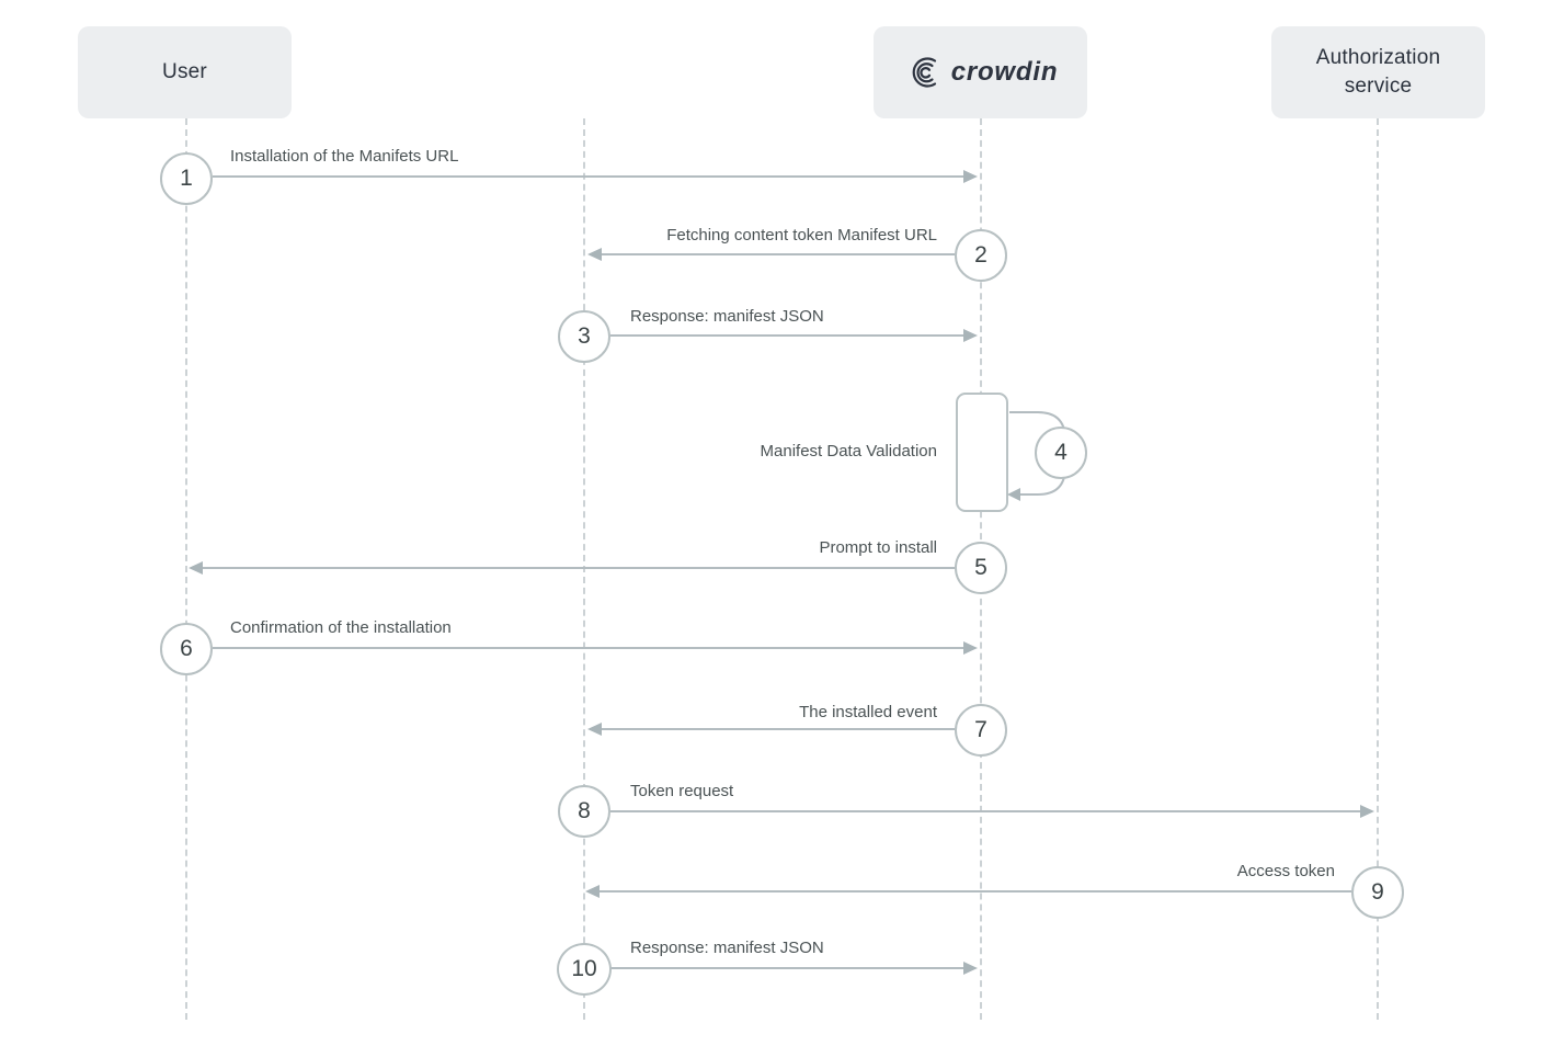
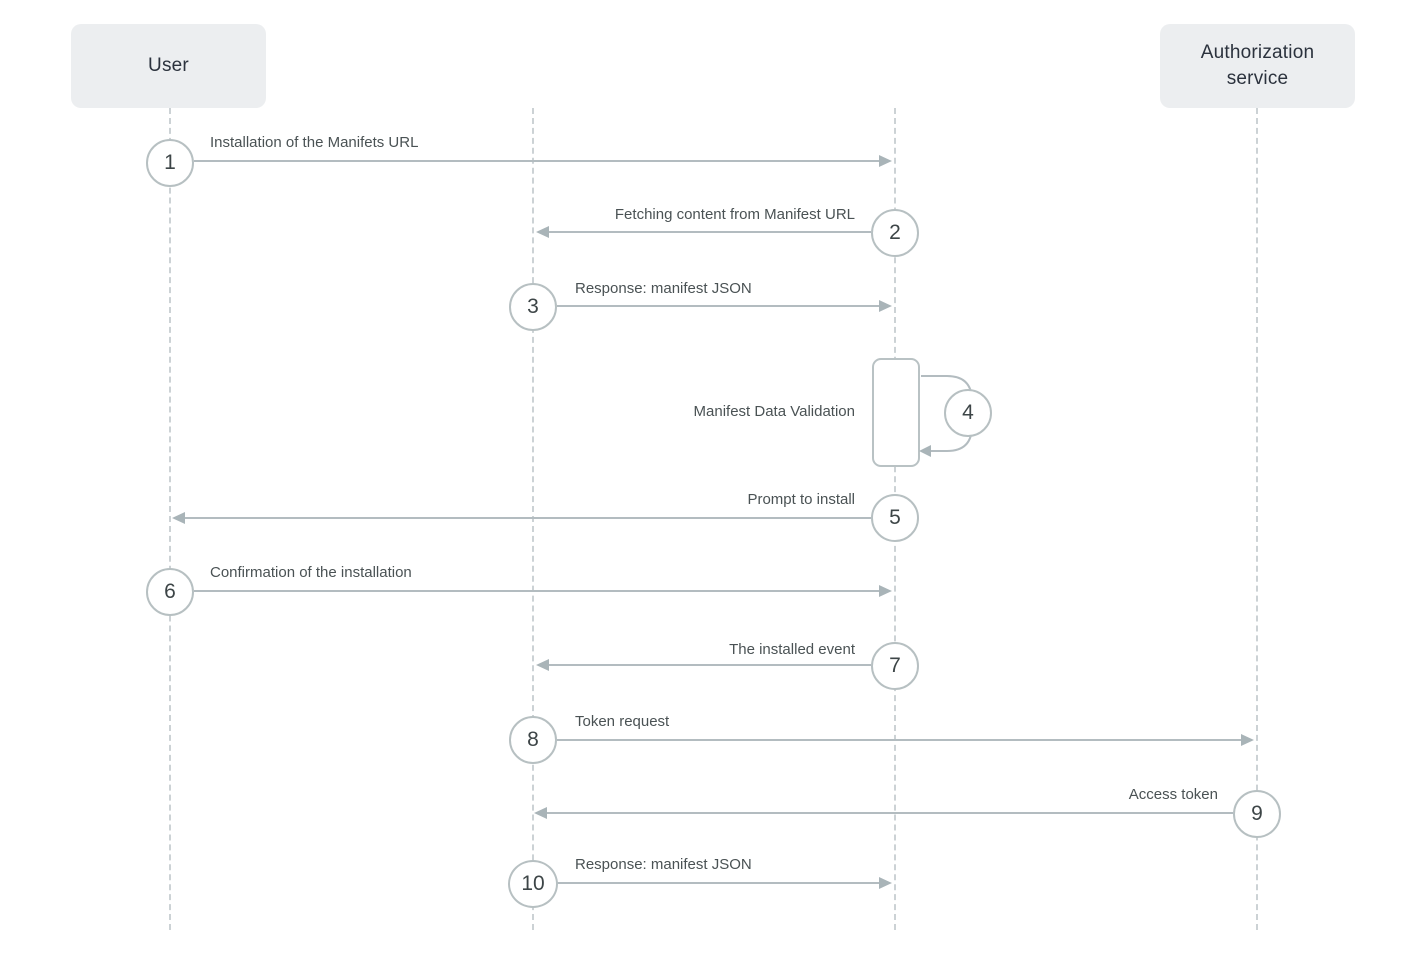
  User
- crowdin
  Authorization service
  Installation of the Manifets URL
  1
- Fetching content token Manifest URL
+ Fetching content from Manifest URL
  2
  Response: manifest JSON
  3
  Manifest Data Validation
  4
  Prompt to install
  5
  Confirmation of the installation
  6
  The installed event
  7
  Token request
  8
  Access token
  9
  Response: manifest JSON
  10
